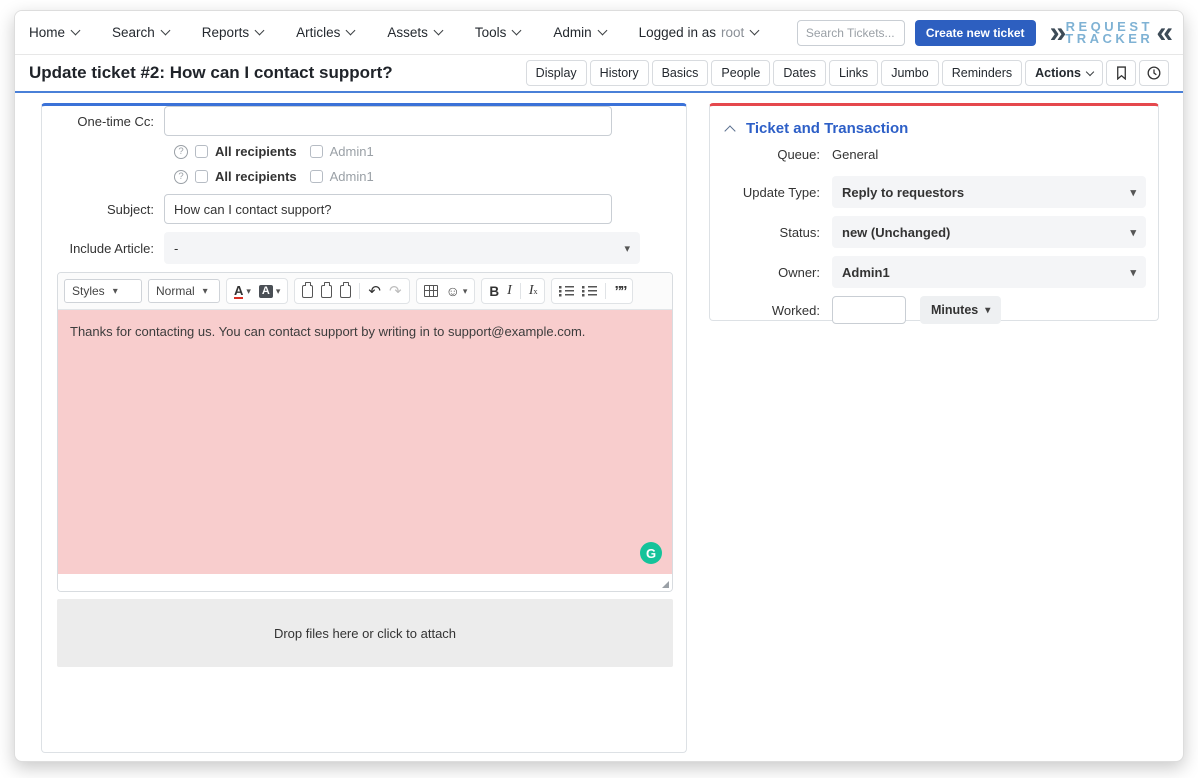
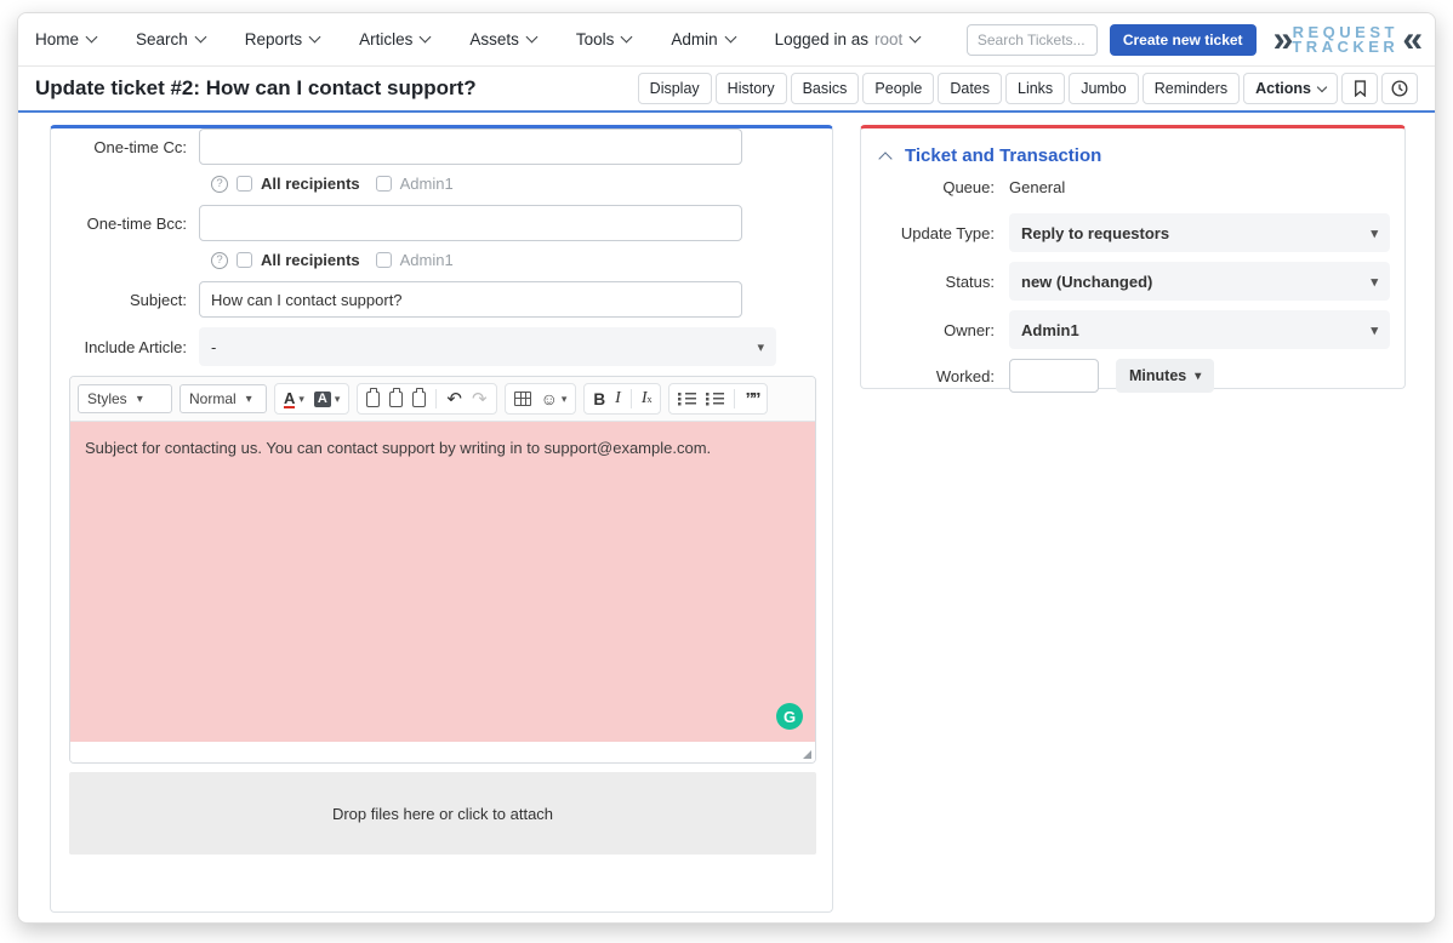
  Home
  Search
  Reports
  Articles
  Assets
  Tools
  Admin
  Logged in as
  root
  Search Tickets...
  Create new ticket
  »
  REQUEST
  TRACKER
  «
  Update ticket #2: How can I contact support?
  Display
  History
  Basics
  People
  Dates
  Links
  Jumbo
  Reminders
  Actions
  One-time Cc:
  ?
  All recipients
  Admin1
+ One-time Bcc:
  ?
  All recipients
  Admin1
  Subject:
  How can I contact support?
  Include Article:
  -
  ▾
  Styles
  ▾
  Normal
  ▾
  A
  ▾
  A
  ▾
  ↶
  ↷
  ☺
  ▾
  B
  I
  I
  x
  ””
- Thanks for contacting us. You can contact support by writing in to support@example.com.
+ Subject for contacting us. You can contact support by writing in to support@example.com.
  G
  Drop files here or click to attach
  Ticket and Transaction
  Queue:
  General
  Update Type:
  Reply to requestors
  ▾
  Status:
  new (Unchanged)
  ▾
  Owner:
  Admin1
  ▾
  Worked:
  Minutes
  ▾
